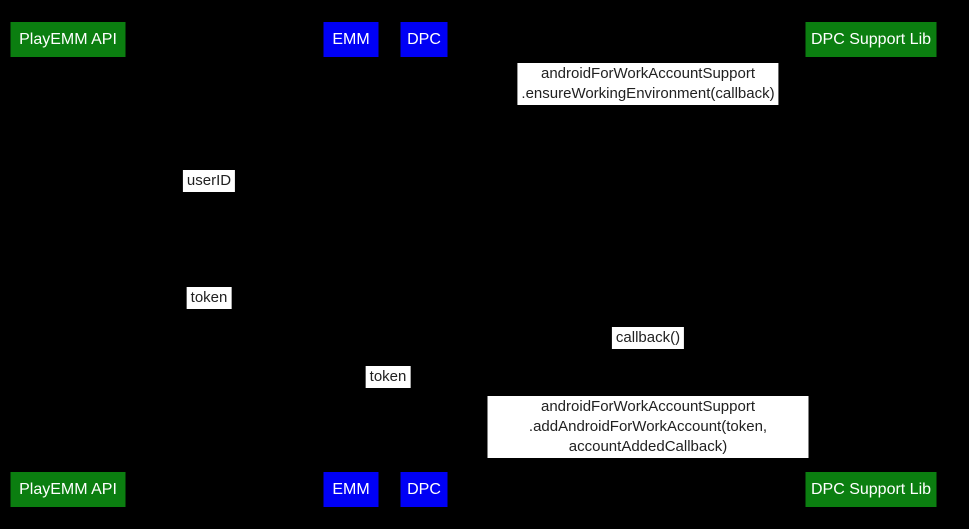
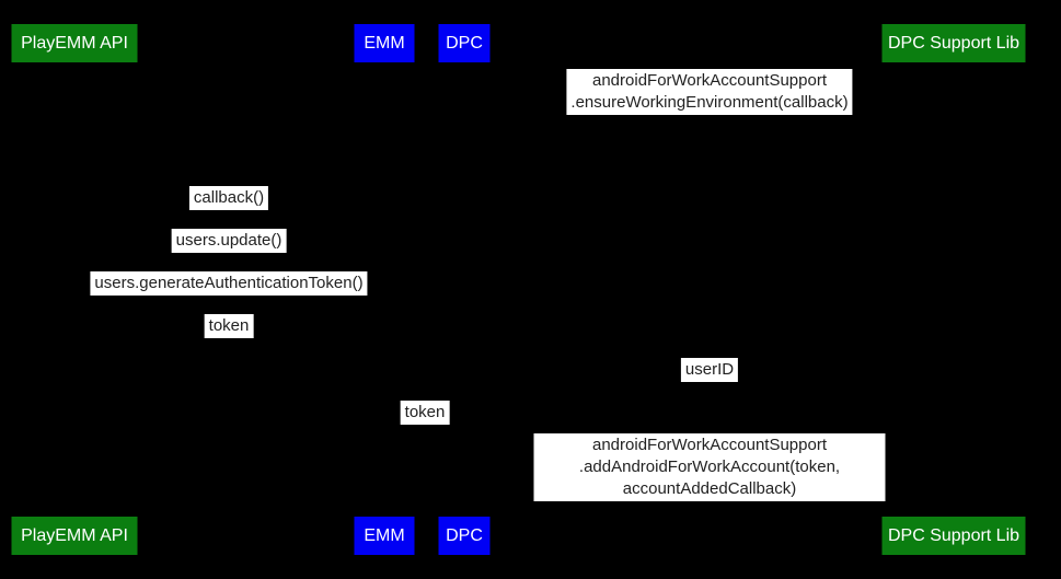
  PlayEMM API
  EMM
  DPC
  DPC Support Lib
  androidForWorkAccountSupport
  .ensureWorkingEnvironment(callback)
- userID
+ callback()
+ users.update()
+ users.generateAuthenticationToken()
  token
- callback()
+ userID
  token
  androidForWorkAccountSupport
  .addAndroidForWorkAccount(token, accountAddedCallback)
  PlayEMM API
  EMM
  DPC
  DPC Support Lib
